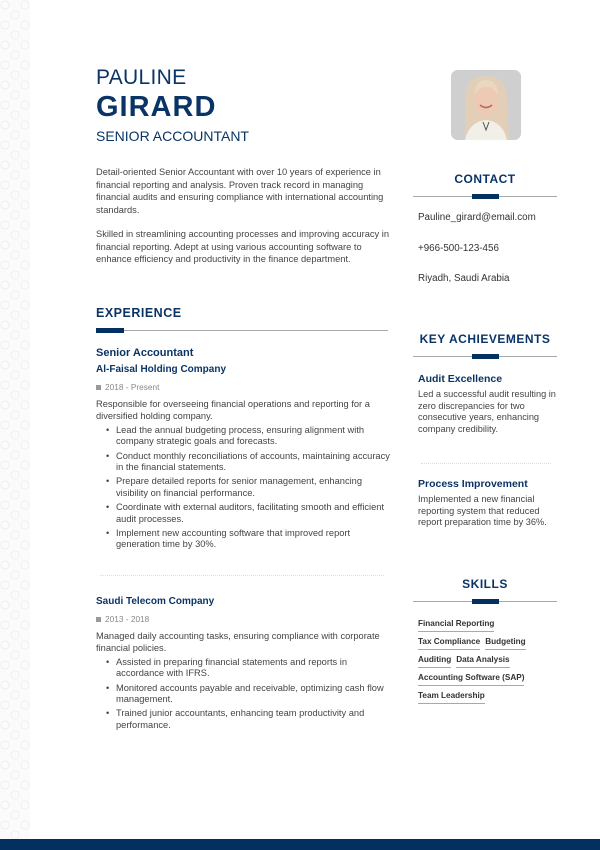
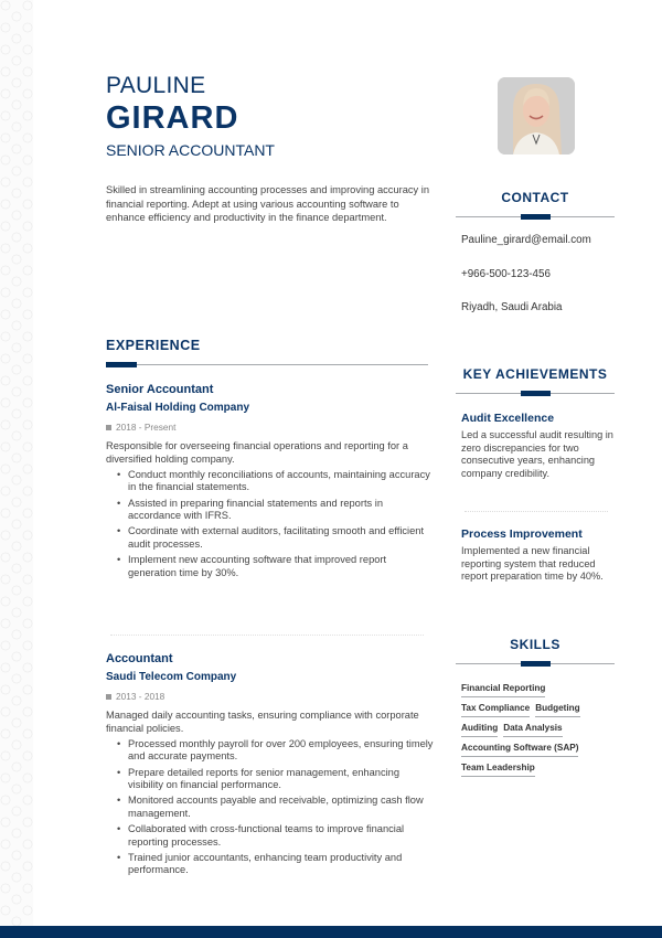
  PAULINE
  GIRARD
  SENIOR ACCOUNTANT
- Detail-oriented Senior Accountant with over 10 years of experience in financial reporting and analysis. Proven track record in managing financial audits and ensuring compliance with international accounting standards.
  Skilled in streamlining accounting processes and improving accuracy in financial reporting. Adept at using various accounting software to enhance efficiency and productivity in the finance department.
  EXPERIENCE
  Senior Accountant
  Al-Faisal Holding Company
  2018 - Present
  Responsible for overseeing financial operations and reporting for a diversified holding company.
- Lead the annual budgeting process, ensuring alignment with company strategic goals and forecasts.
  Conduct monthly reconciliations of accounts, maintaining accuracy in the financial statements.
- Prepare detailed reports for senior management, enhancing visibility on financial performance.
+ Assisted in preparing financial statements and reports in accordance with IFRS.
  Coordinate with external auditors, facilitating smooth and efficient audit processes.
  Implement new accounting software that improved report generation time by 30%.
+ Accountant
  Saudi Telecom Company
  2013 - 2018
  Managed daily accounting tasks, ensuring compliance with corporate financial policies.
+ Processed monthly payroll for over 200 employees, ensuring timely and accurate payments.
- Assisted in preparing financial statements and reports in accordance with IFRS.
+ Prepare detailed reports for senior management, enhancing visibility on financial performance.
  Monitored accounts payable and receivable, optimizing cash flow management.
+ Collaborated with cross-functional teams to improve financial reporting processes.
  Trained junior accountants, enhancing team productivity and performance.
  CONTACT
  Pauline_girard@email.com
  +966-500-123-456
  Riyadh, Saudi Arabia
  KEY ACHIEVEMENTS
  Audit Excellence
  Led a successful audit resulting in zero discrepancies for two consecutive years, enhancing company credibility.
  Process Improvement
- Implemented a new financial reporting system that reduced report preparation time by 36%.
+ Implemented a new financial reporting system that reduced report preparation time by 40%.
  SKILLS
  Financial Reporting
  Tax Compliance
  Budgeting
  Auditing
  Data Analysis
  Accounting Software (SAP)
  Team Leadership
